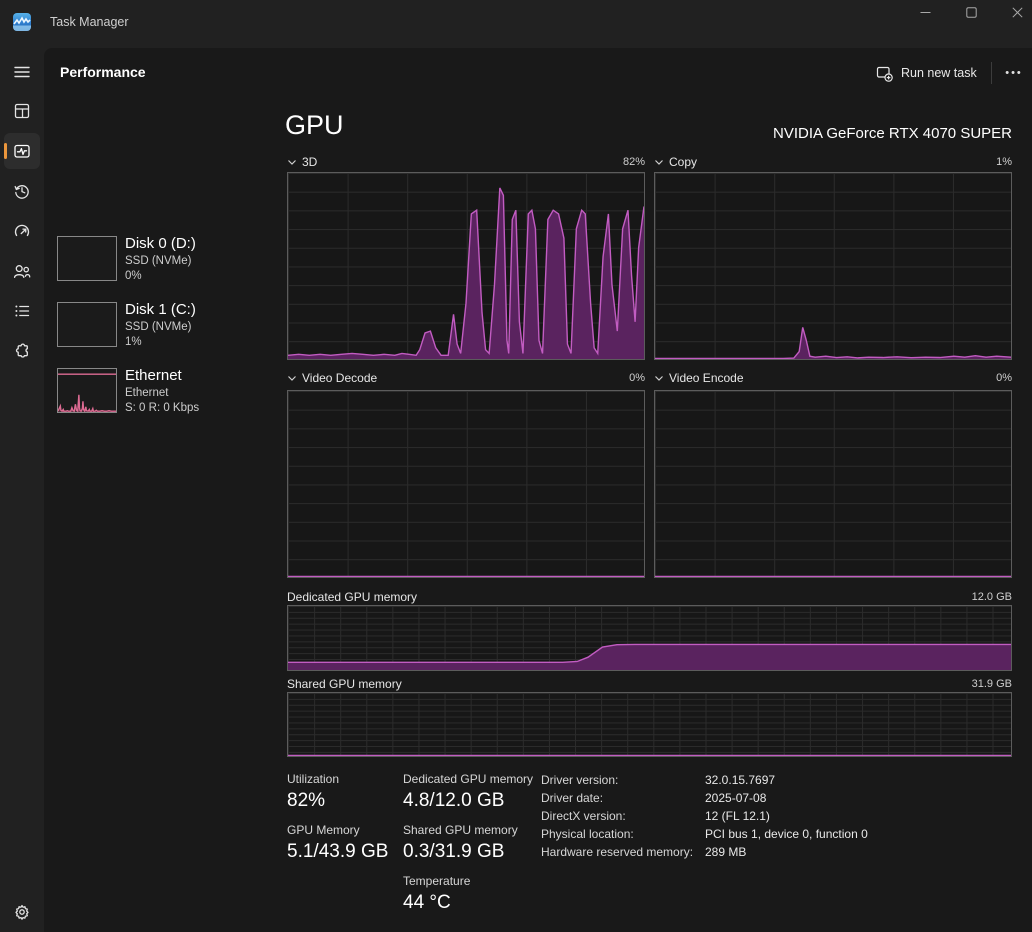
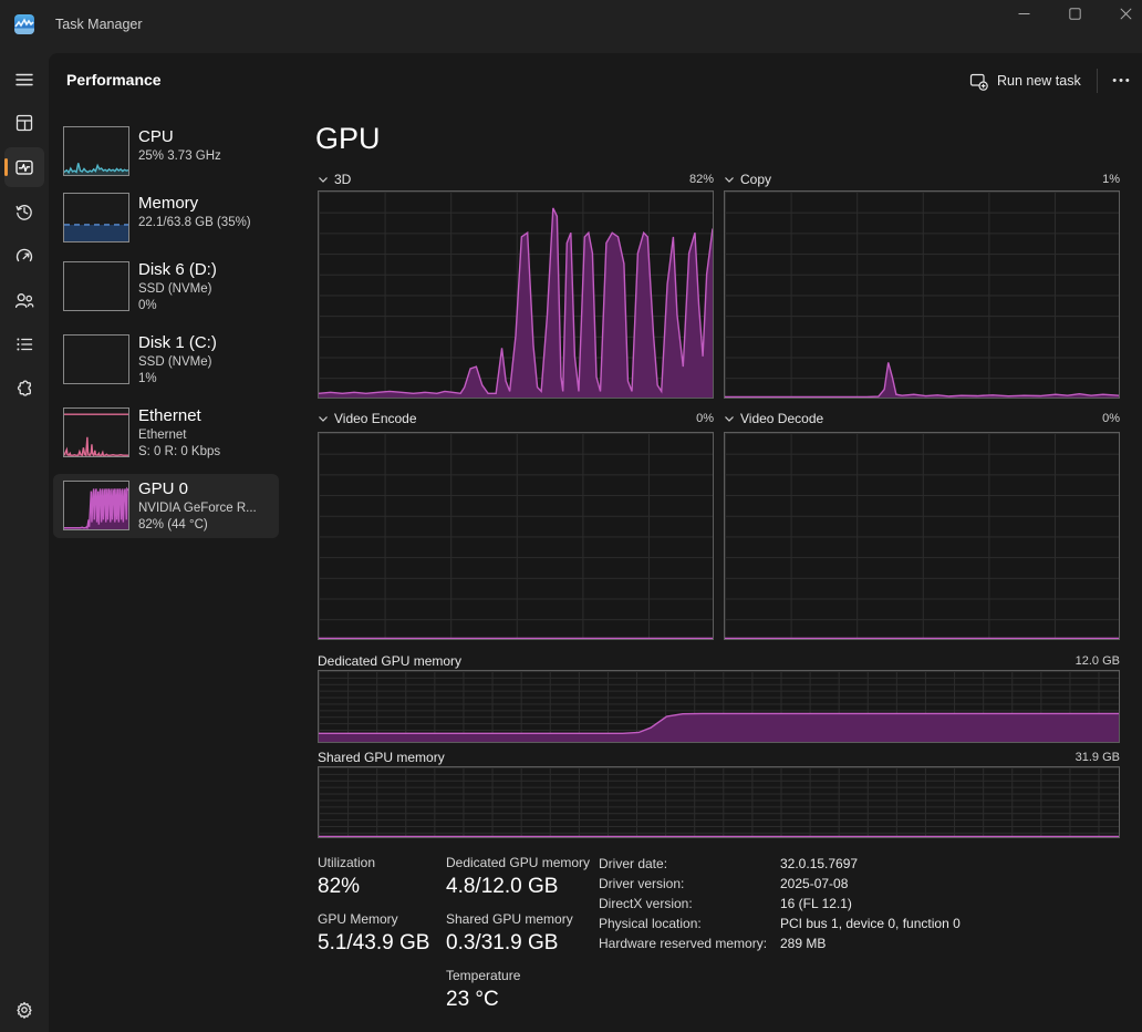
  Task Manager
  Performance
  Run new task
  •••
+ CPU
+ 25% 3.73 GHz
+ Memory
+ 22.1/63.8 GB (35%)
- Disk 0 (D:)
+ Disk 6 (D:)
  SSD (NVMe)
  0%
  Disk 1 (C:)
  SSD (NVMe)
  1%
  Ethernet
  Ethernet
  S: 0 R: 0 Kbps
+ GPU 0
+ NVIDIA GeForce R...
+ 82% (44 °C)
  GPU
- NVIDIA GeForce RTX 4070 SUPER
  3D
  82%
  Copy
  1%
- Video Decode
+ Video Encode
  0%
- Video Encode
+ Video Decode
  0%
  Dedicated GPU memory
  12.0 GB
  Shared GPU memory
  31.9 GB
  Utilization
  82%
  GPU Memory
  5.1/43.9 GB
  Dedicated GPU memory
  4.8/12.0 GB
  Shared GPU memory
  0.3/31.9 GB
  Temperature
- 44 °C
+ 23 °C
- Driver version:
+ Driver date:
  32.0.15.7697
- Driver date:
+ Driver version:
  2025-07-08
  DirectX version:
- 12 (FL 12.1)
+ 16 (FL 12.1)
  Physical location:
  PCI bus 1, device 0, function 0
  Hardware reserved memory:
  289 MB
